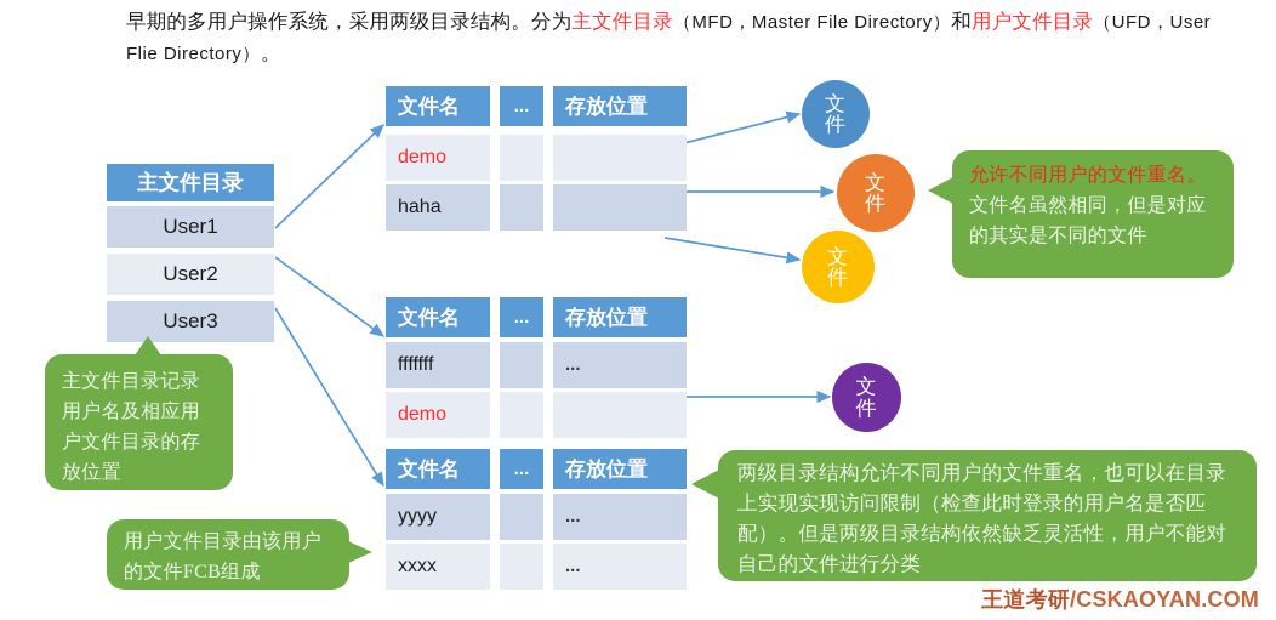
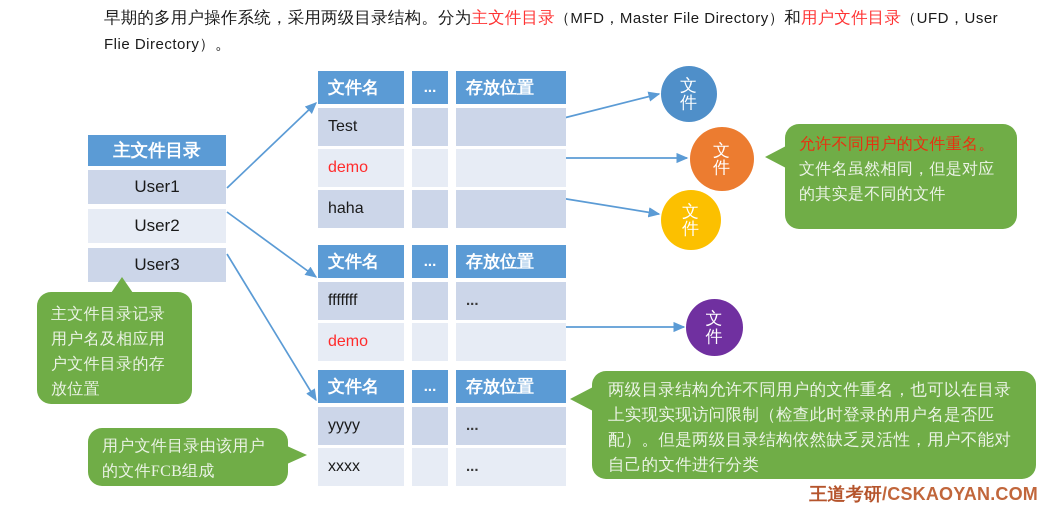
  早期的多用户操作系统，采用两级目录结构。分为主文件目录（MFD，Master File Directory）和用户文件目录（UFD，User Flie Directory）。
  主文件目录
  User1
  User2
  User3
  文件名		...		存放位置
+ Test
  demo
  haha
  文件名		...		存放位置
  fffffff				...
  demo
  文件名		...		存放位置
  yyyy				...
  xxxx				...
  文
  件
  文
  件
  文
  件
  文
  件
  主文件目录记录用户名及相应用户文件目录的存放位置
  用户文件目录由该用户的文件FCB组成
  允许不同用户的文件重名。文件名虽然相同，但是对应的其实是不同的文件
  两级目录结构允许不同用户的文件重名，也可以在目录上实现实现访问限制（检查此时登录的用户名是否匹配）。但是两级目录结构依然缺乏灵活性，用户不能对自己的文件进行分类
  王道考研/CSKAOYAN.COM
